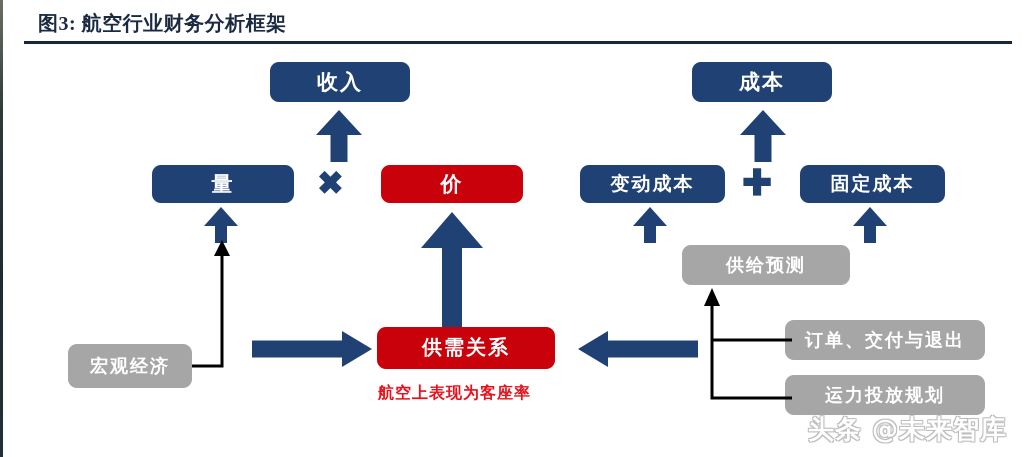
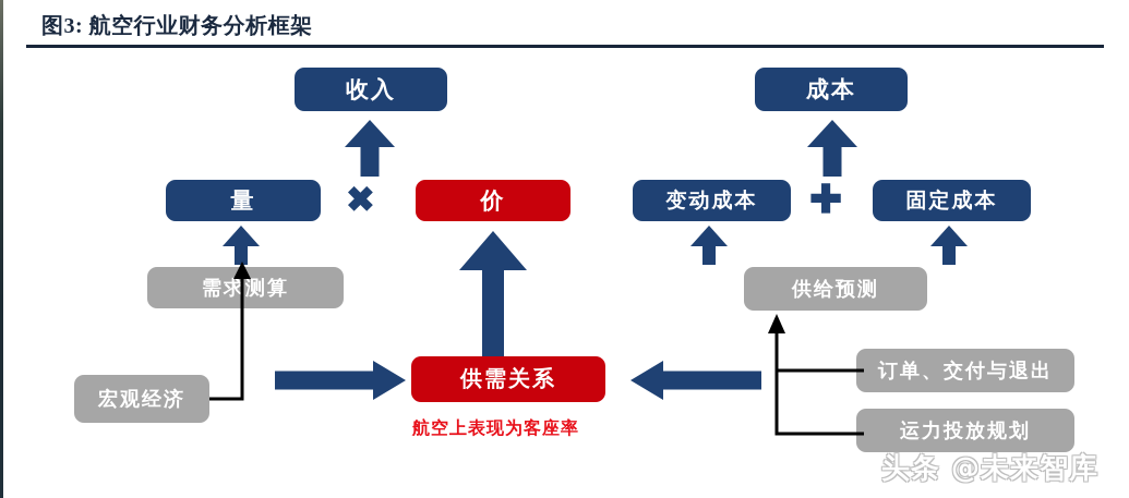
  图3: 航空行业财务分析框架
  收入
  成本
  量
  ✖
  价
  变动成本
  ✚
  固定成本
+ 需求测算
  供给预测
  宏观经济
  供需关系
  航空上表现为客座率
  订单、交付与退出
  运力投放规划
  头条 @未来智库
